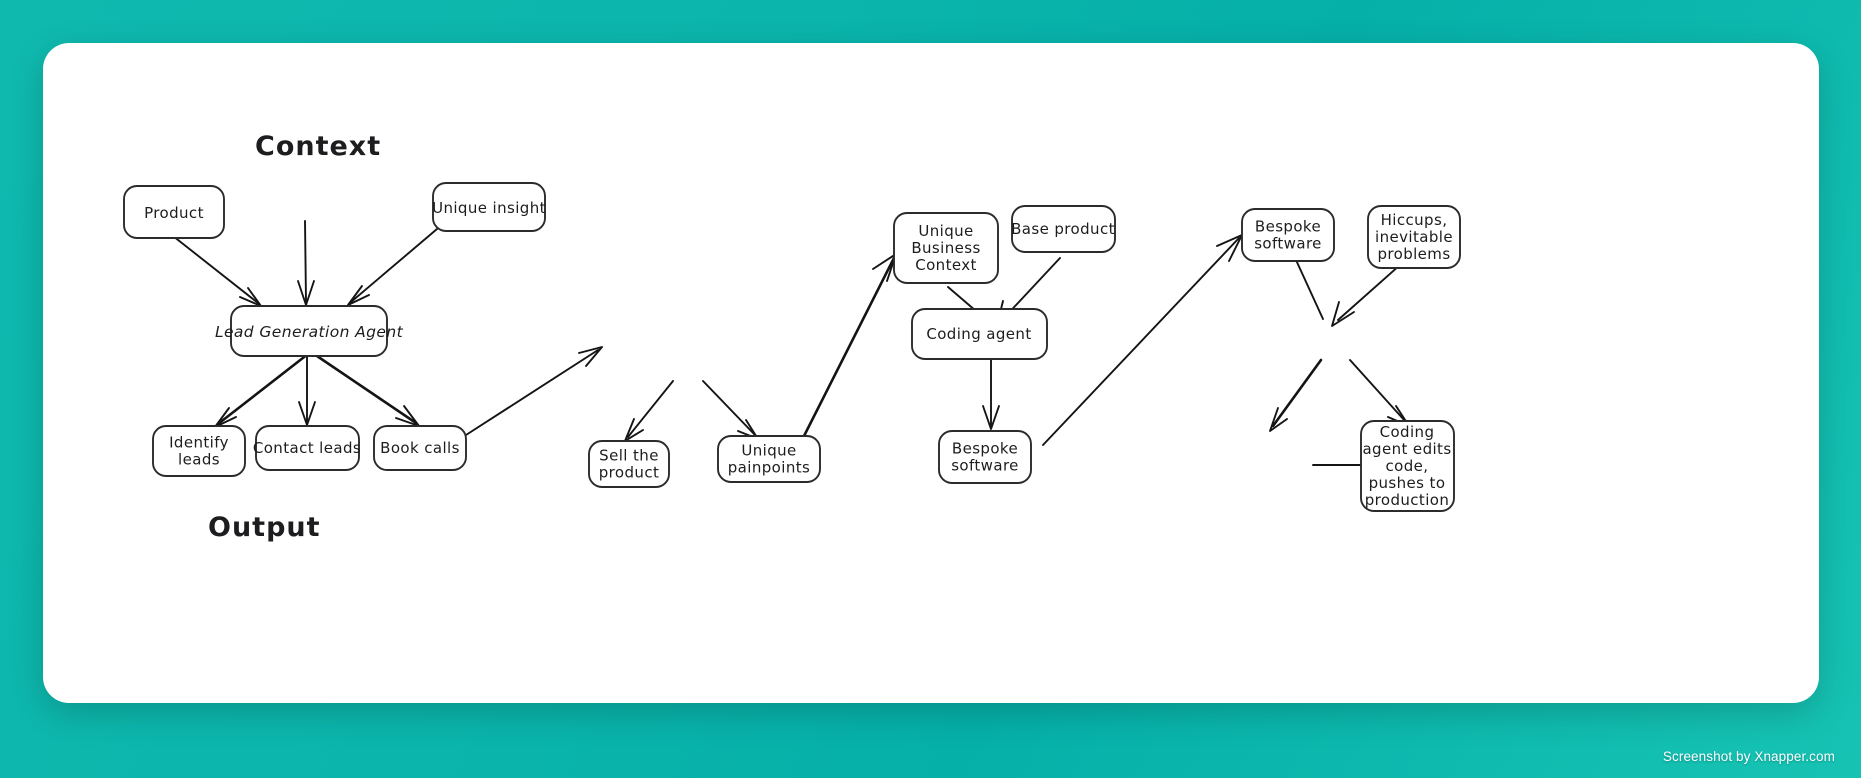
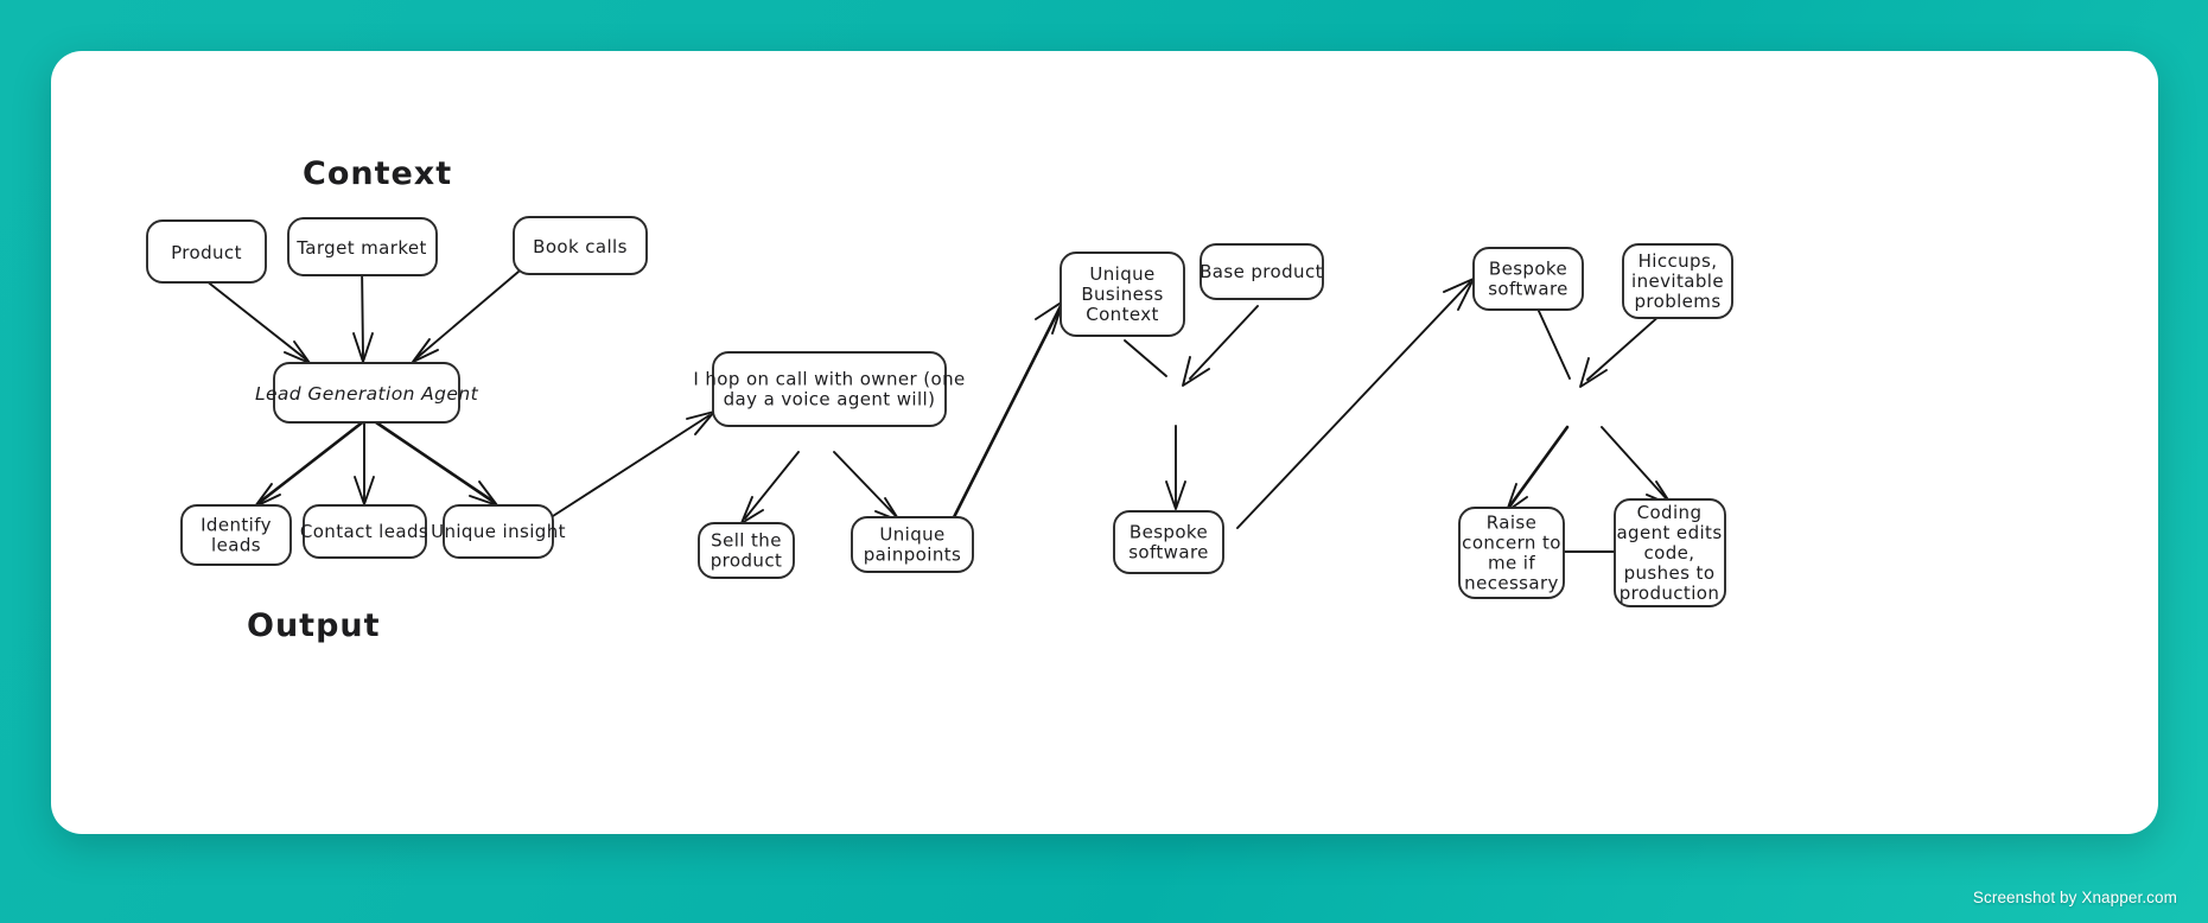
  Context
  Output
  Product
+ Target market
- Unique insight
+ Book calls
  Lead Generation Agent
  Identify leads
  Contact leads
- Book calls
+ Unique insight
+ I hop on call with owner (one day a voice agent will)
  Sell the product
  Unique painpoints
  Unique Business Context
  Base product
- Coding agent
  Bespoke software
  Bespoke software
  Hiccups, inevitable problems
+ Raise concern to me if necessary
  Coding agent edits code, pushes to production
  Screenshot by Xnapper.com
